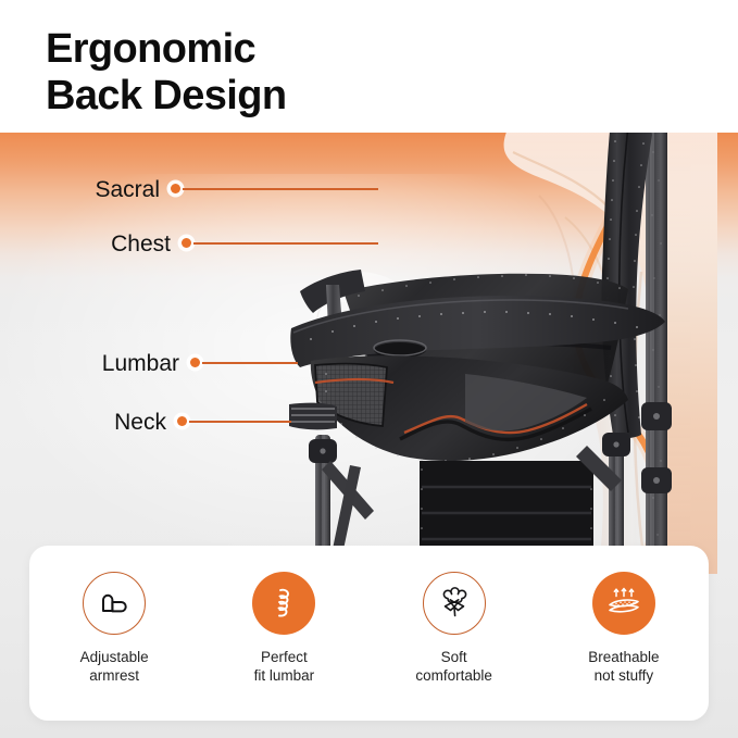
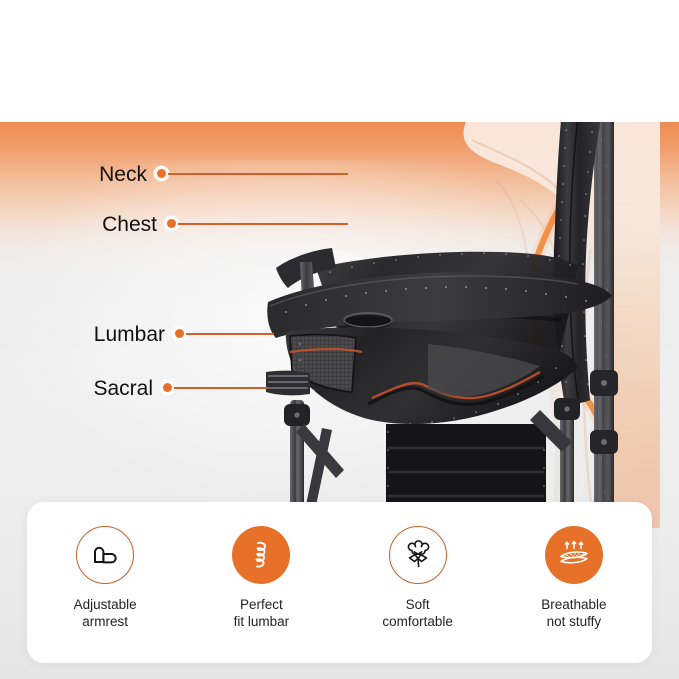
- Ergonomic
- Back Design
- Sacral
+ Neck
  Chest
  Lumbar
- Neck
+ Sacral
  Adjustable
  armrest
  Perfect
  fit lumbar
  Soft
  comfortable
  Breathable
  not stuffy
